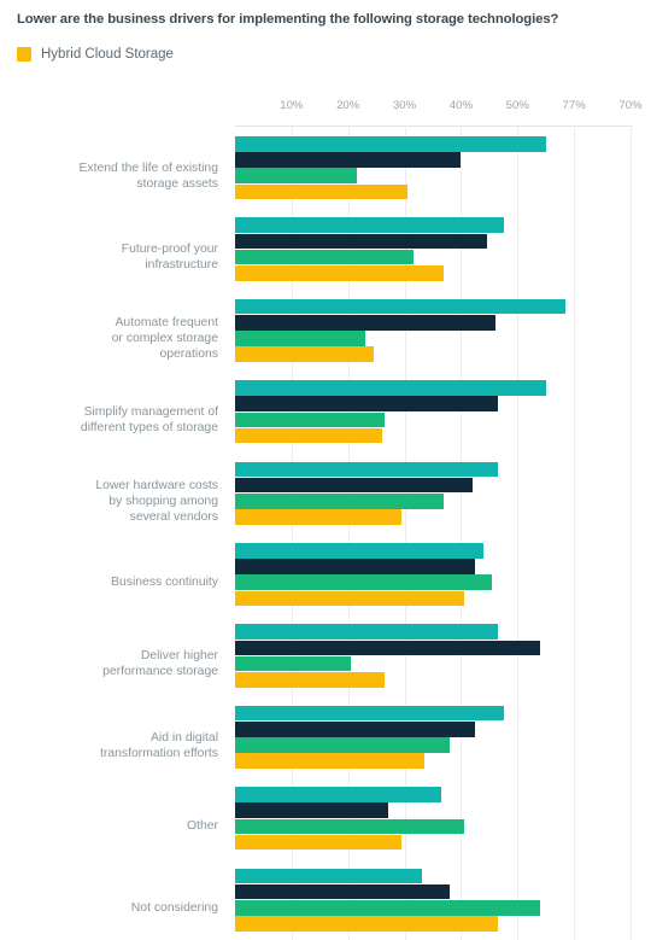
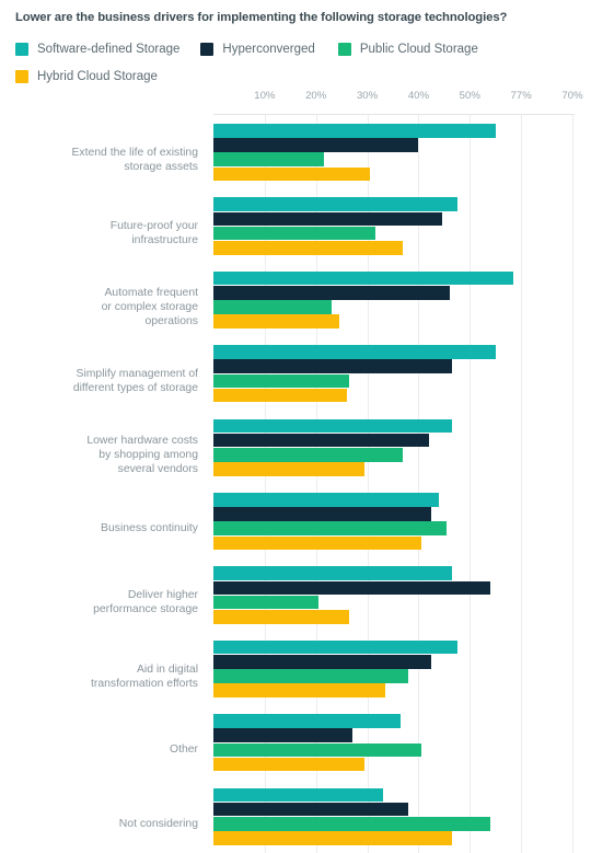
  Lower are the business drivers for implementing the following storage technologies?
+ Software-defined Storage
+ Hyperconverged
+ Public Cloud Storage
  Hybrid Cloud Storage
  10%
  20%
  30%
  40%
  50%
  77%
  70%
  Extend the life of existing
  storage assets
  Future-proof your
  infrastructure
  Automate frequent
  or complex storage
  operations
  Simplify management of
  different types of storage
  Lower hardware costs
  by shopping among
  several vendors
  Business continuity
  Deliver higher
  performance storage
  Aid in digital
  transformation efforts
  Other
  Not considering
